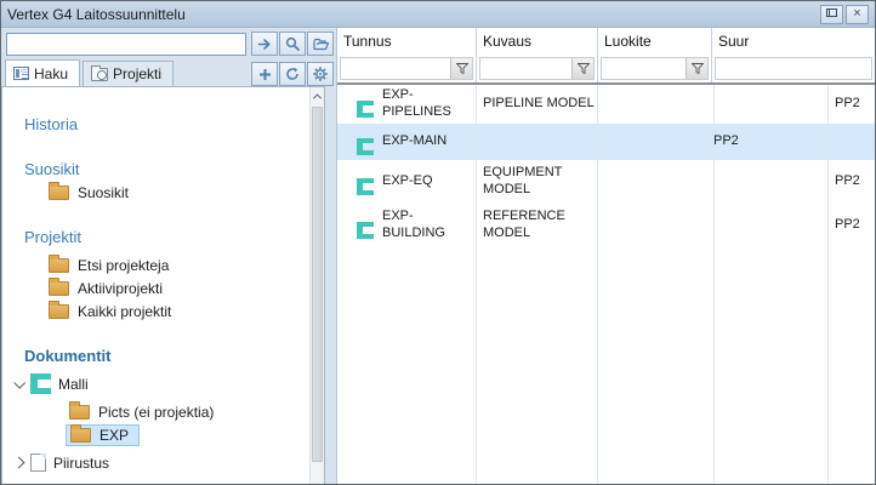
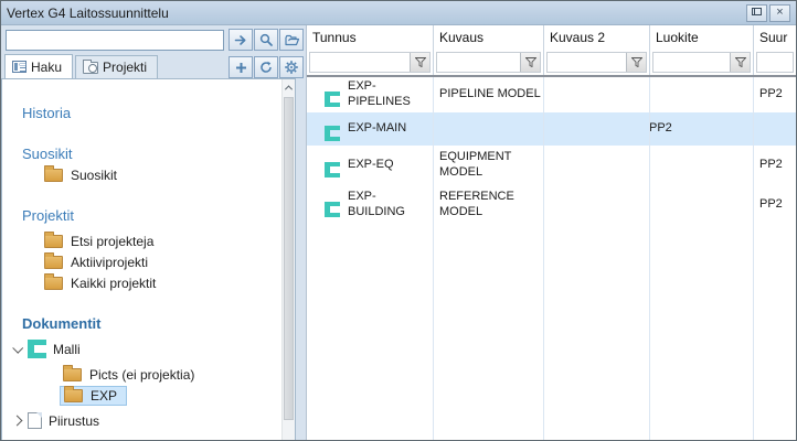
  Vertex G4 Laitossuunnittelu
  ×
  Haku
  Projekti
  Historia
  Suosikit
  Suosikit
  Projektit
  Etsi projekteja
  Aktiiviprojekti
  Kaikki projektit
  Dokumentit
  Malli
  Picts (ei projektia)
  EXP
  Piirustus
  Tunnus
  Kuvaus
+ Kuvaus 2
  Luokite
  Suur
  EXP-PIPELINES
  PIPELINE MODEL
  PP2
  EXP-MAIN
  PP2
  EXP-EQ
  EQUIPMENT MODEL
  PP2
  EXP-BUILDING
  REFERENCE MODEL
  PP2
